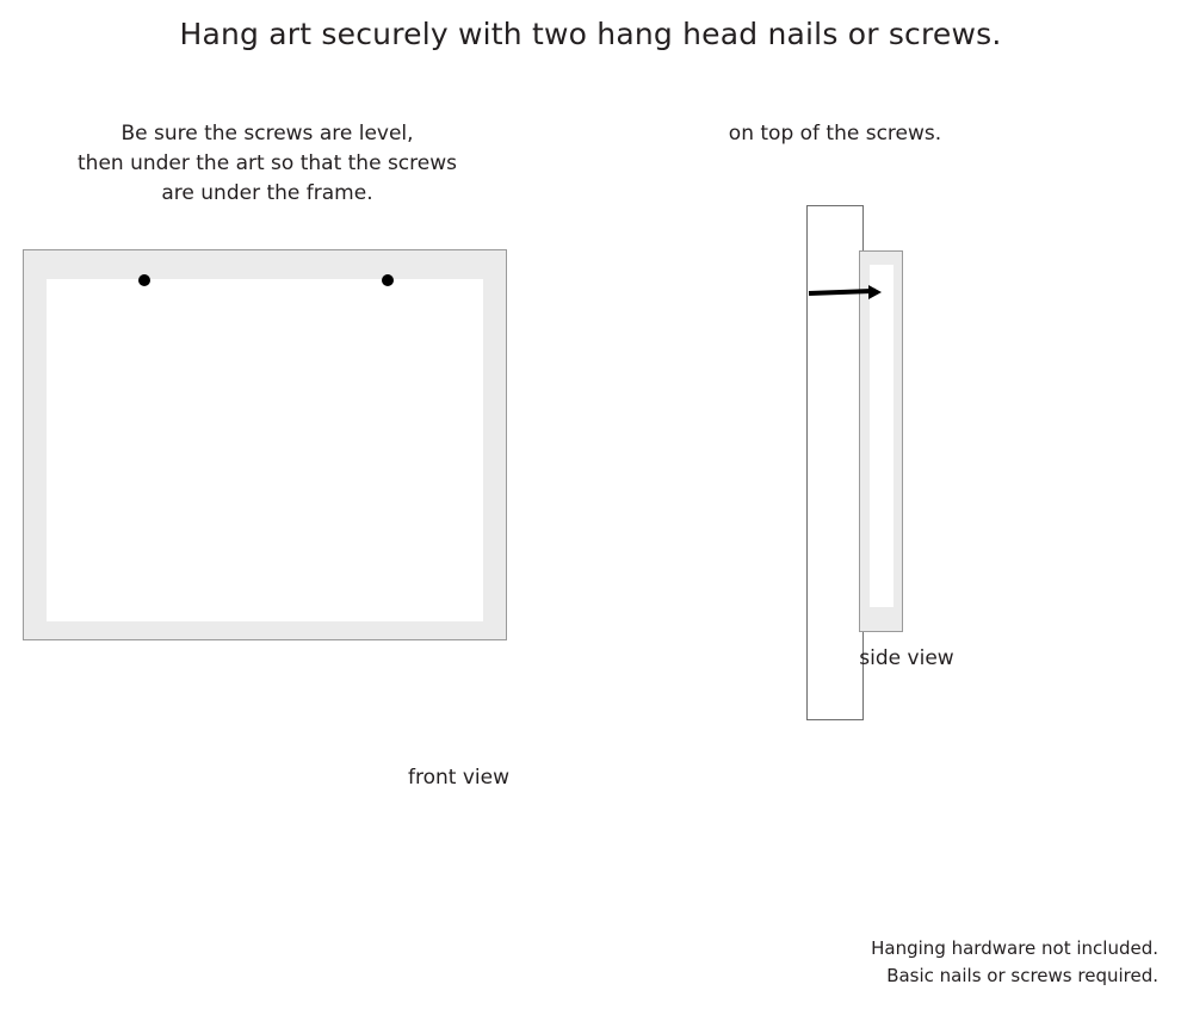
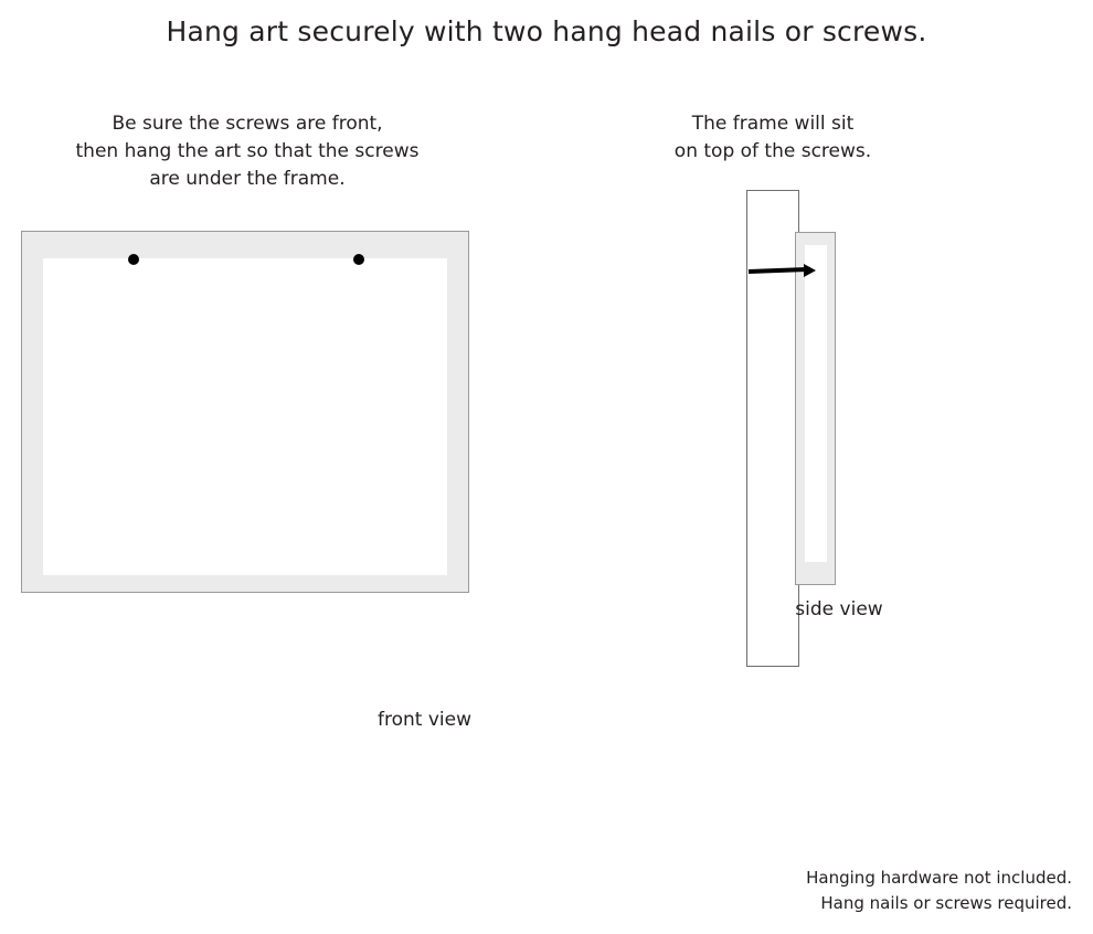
  Hang art securely with two hang head nails or screws.
- Be sure the screws are level,
+ Be sure the screws are front,
- then under the art so that the screws
+ then hang the art so that the screws
  are under the frame.
  front view
+ The frame will sit
  on top of the screws.
  side view
  Hanging hardware not included.
- Basic nails or screws required.
+ Hang nails or screws required.
